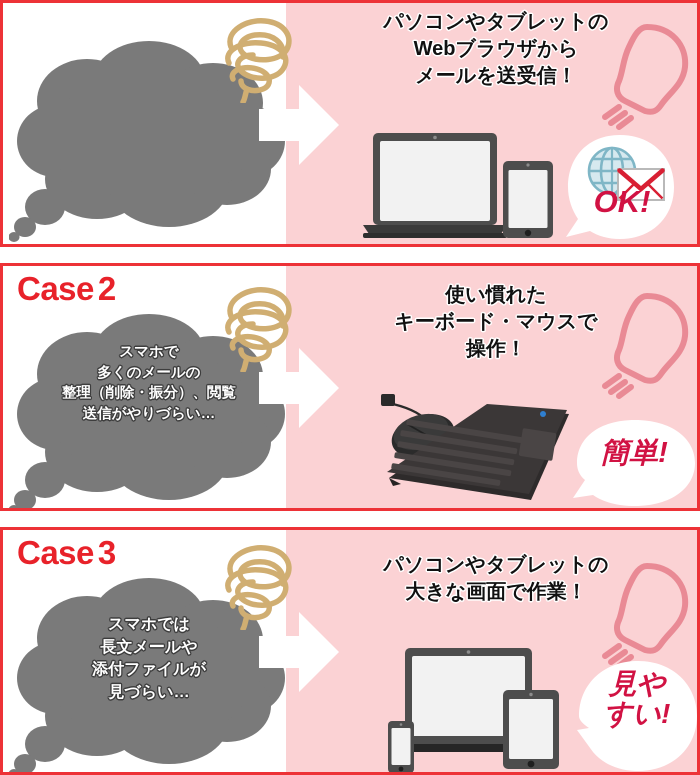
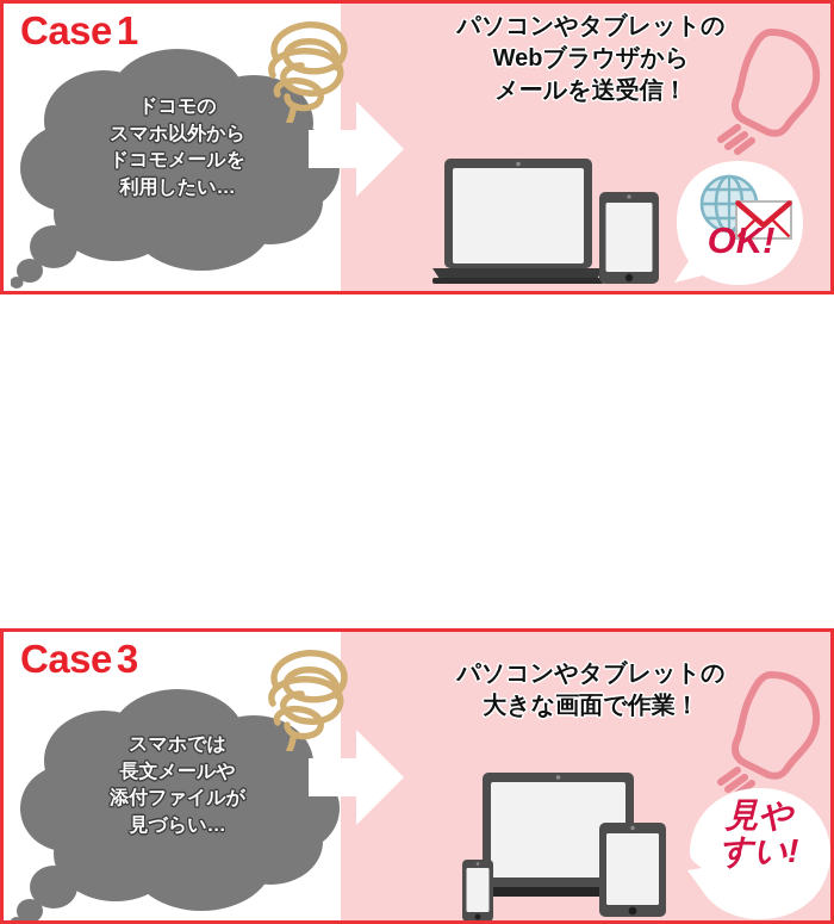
+ Case1
+ ドコモの
+ スマホ以外から
+ ドコモメールを
+ 利用したい…
  OK!
  パソコンやタブレットの
  Webブラウザから
  メールを送受信！
- Case2
- スマホで
- 多くのメールの
- 整理（削除・振分）、閲覧
- 送信がやりづらい…
- 簡単!
- 使い慣れた
- キーボード・マウスで
- 操作！
  Case3
  スマホでは
  長文メールや
  添付ファイルが
  見づらい…
  見や
  すい!
  パソコンやタブレットの
  大きな画面で作業！
